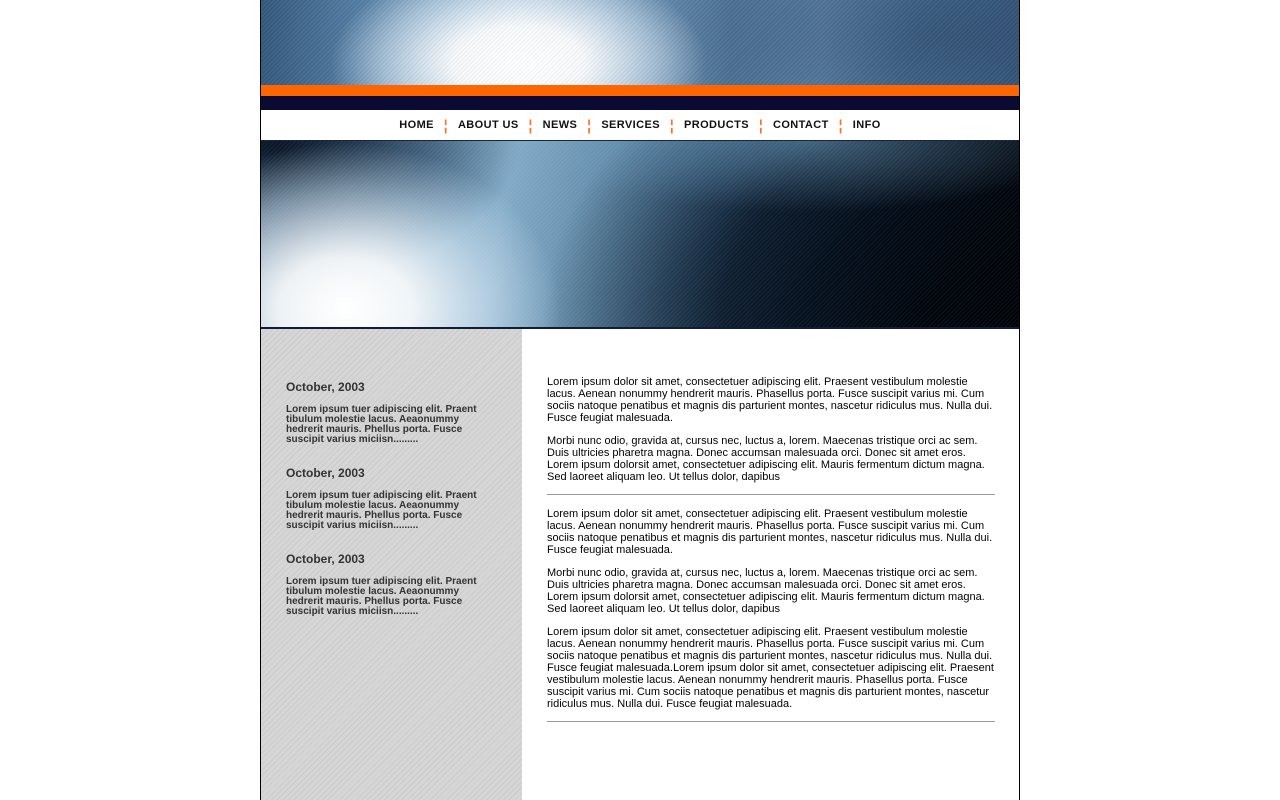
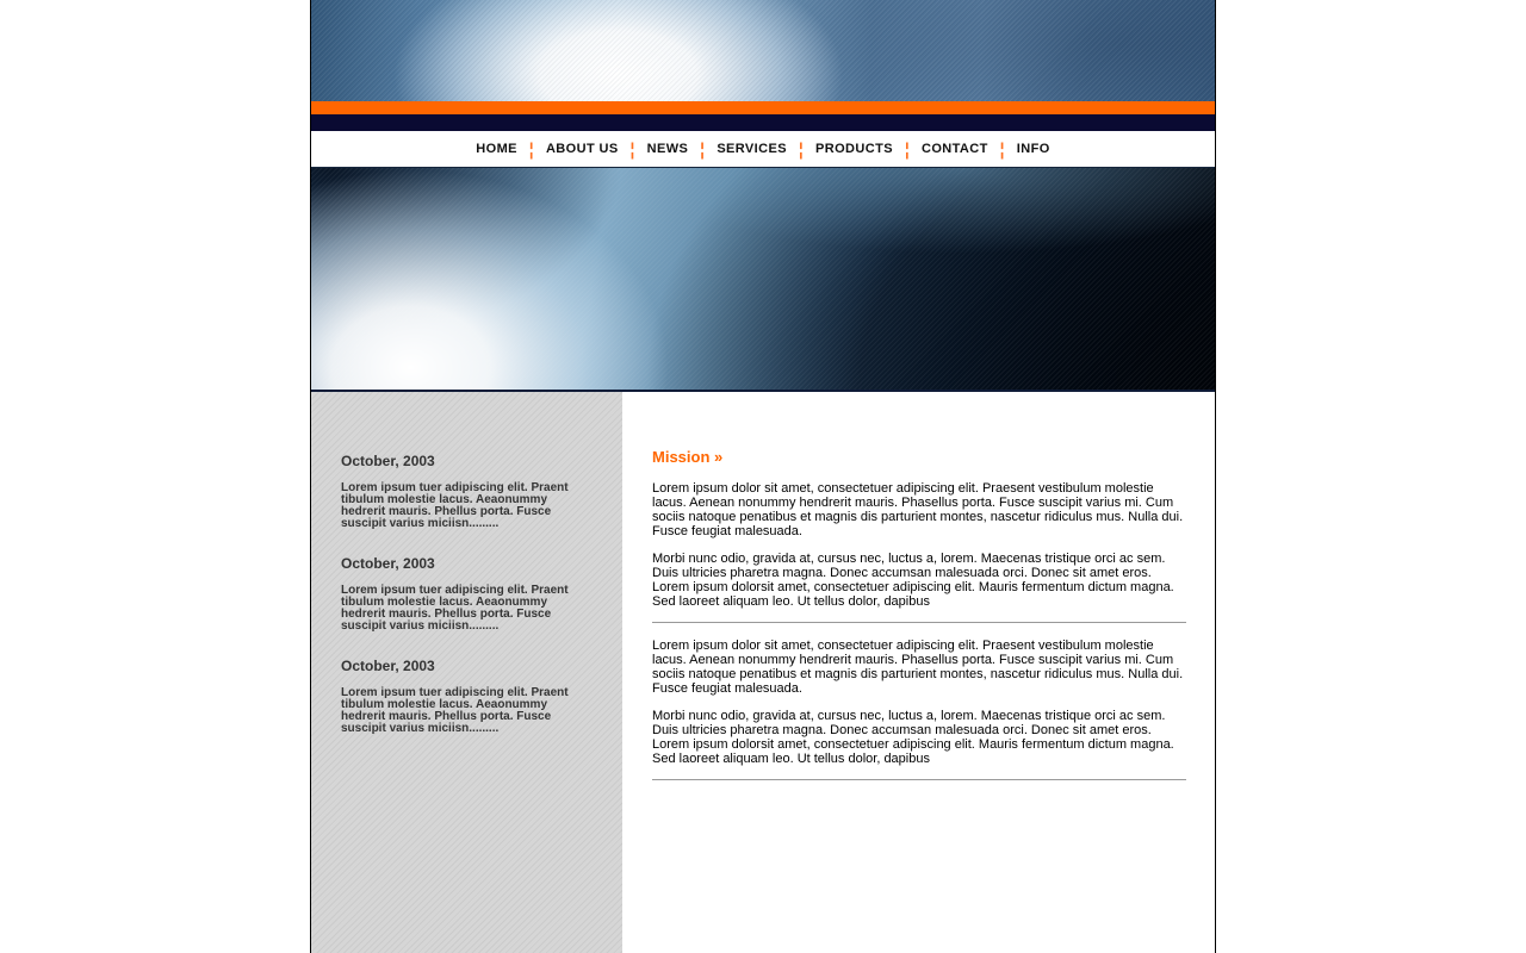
  HOME
  ¦
  ABOUT US
  ¦
  NEWS
  ¦
  SERVICES
  ¦
  PRODUCTS
  ¦
  CONTACT
  ¦
  INFO
  October, 2003
  Lorem ipsum tuer adipiscing elit. Praent tibulum molestie lacus. Aeaonummy hedrerit mauris. Phellus porta. Fusce suscipit varius miciisn.........
  October, 2003
  Lorem ipsum tuer adipiscing elit. Praent tibulum molestie lacus. Aeaonummy hedrerit mauris. Phellus porta. Fusce suscipit varius miciisn.........
  October, 2003
  Lorem ipsum tuer adipiscing elit. Praent tibulum molestie lacus. Aeaonummy hedrerit mauris. Phellus porta. Fusce suscipit varius miciisn.........
+ Mission »
  Lorem ipsum dolor sit amet, consectetuer adipiscing elit. Praesent vestibulum molestie lacus. Aenean nonummy hendrerit mauris. Phasellus porta. Fusce suscipit varius mi. Cum sociis natoque penatibus et magnis dis parturient montes, nascetur ridiculus mus. Nulla dui. Fusce feugiat malesuada.
  Morbi nunc odio, gravida at, cursus nec, luctus a, lorem. Maecenas tristique orci ac sem. Duis ultricies pharetra magna. Donec accumsan malesuada orci. Donec sit amet eros. Lorem ipsum dolorsit amet, consectetuer adipiscing elit. Mauris fermentum dictum magna. Sed laoreet aliquam leo. Ut tellus dolor, dapibus
  Lorem ipsum dolor sit amet, consectetuer adipiscing elit. Praesent vestibulum molestie lacus. Aenean nonummy hendrerit mauris. Phasellus porta. Fusce suscipit varius mi. Cum sociis natoque penatibus et magnis dis parturient montes, nascetur ridiculus mus. Nulla dui. Fusce feugiat malesuada.
  Morbi nunc odio, gravida at, cursus nec, luctus a, lorem. Maecenas tristique orci ac sem. Duis ultricies pharetra magna. Donec accumsan malesuada orci. Donec sit amet eros. Lorem ipsum dolorsit amet, consectetuer adipiscing elit. Mauris fermentum dictum magna. Sed laoreet aliquam leo. Ut tellus dolor, dapibus
- Lorem ipsum dolor sit amet, consectetuer adipiscing elit. Praesent vestibulum molestie lacus. Aenean nonummy hendrerit mauris. Phasellus porta. Fusce suscipit varius mi. Cum sociis natoque penatibus et magnis dis parturient montes, nascetur ridiculus mus. Nulla dui. Fusce feugiat malesuada.Lorem ipsum dolor sit amet, consectetuer adipiscing elit. Praesent vestibulum molestie lacus. Aenean nonummy hendrerit mauris. Phasellus porta. Fusce suscipit varius mi. Cum sociis natoque penatibus et magnis dis parturient montes, nascetur ridiculus mus. Nulla dui. Fusce feugiat malesuada.
